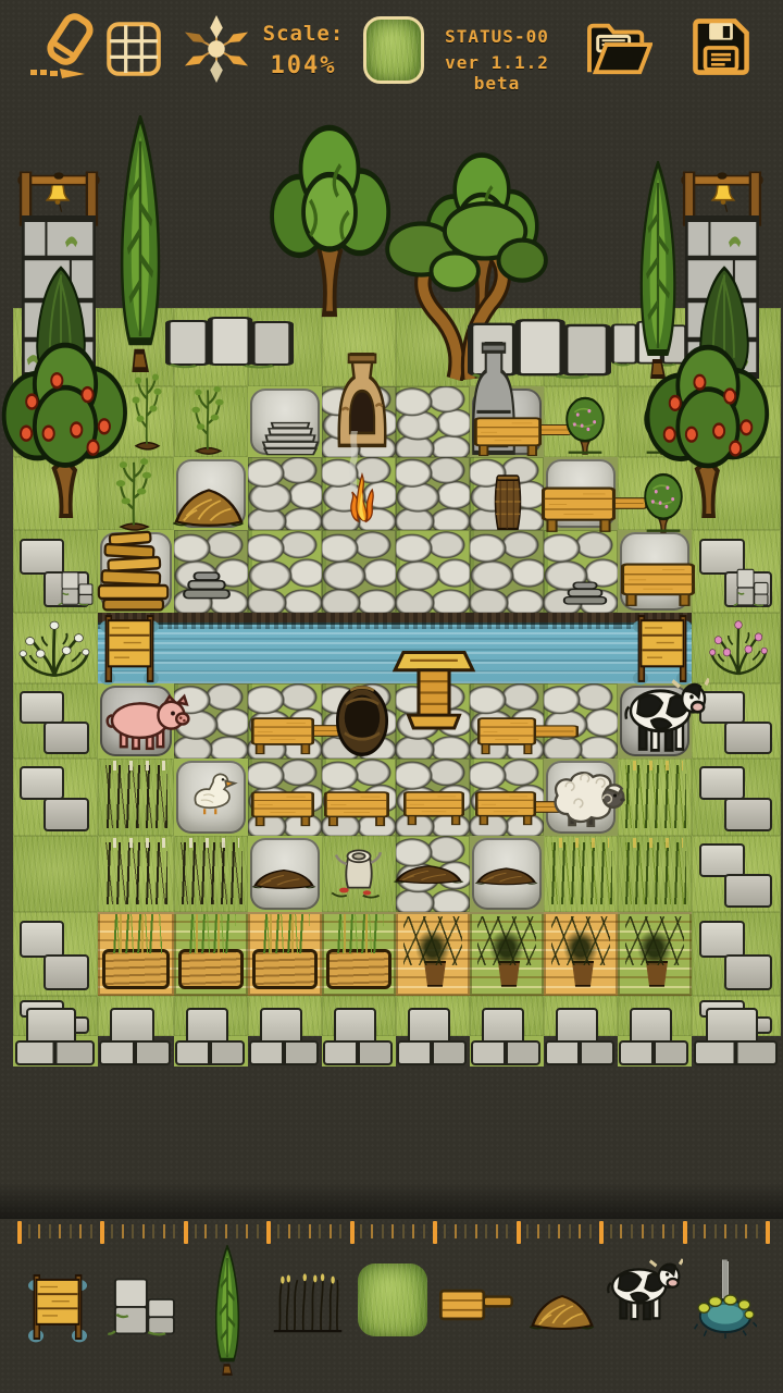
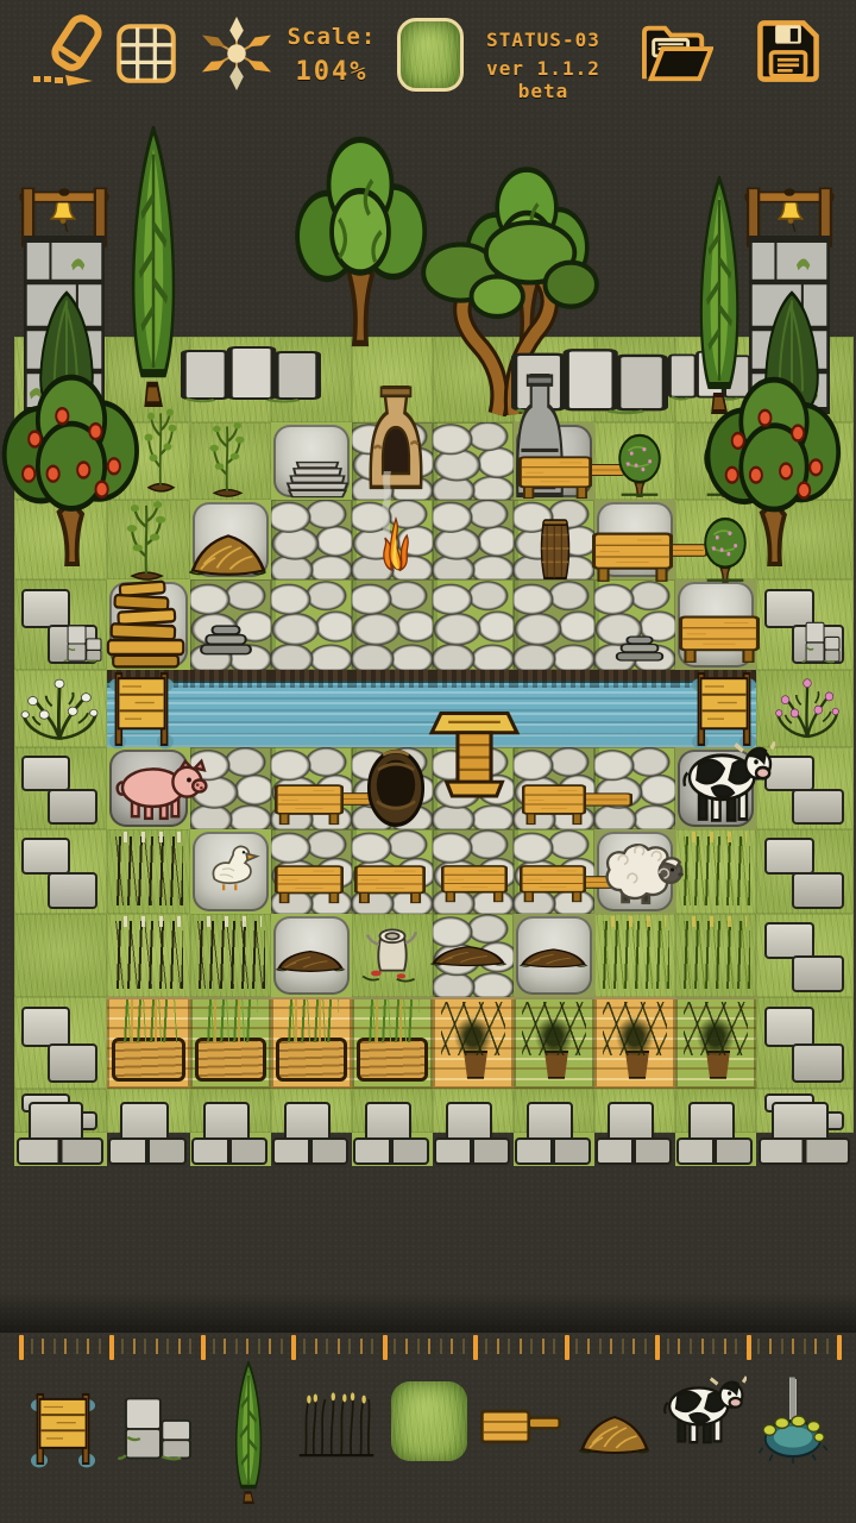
  Scale:
  104%
- STATUS-00
+ STATUS-03
  ver 1.1.2 beta
